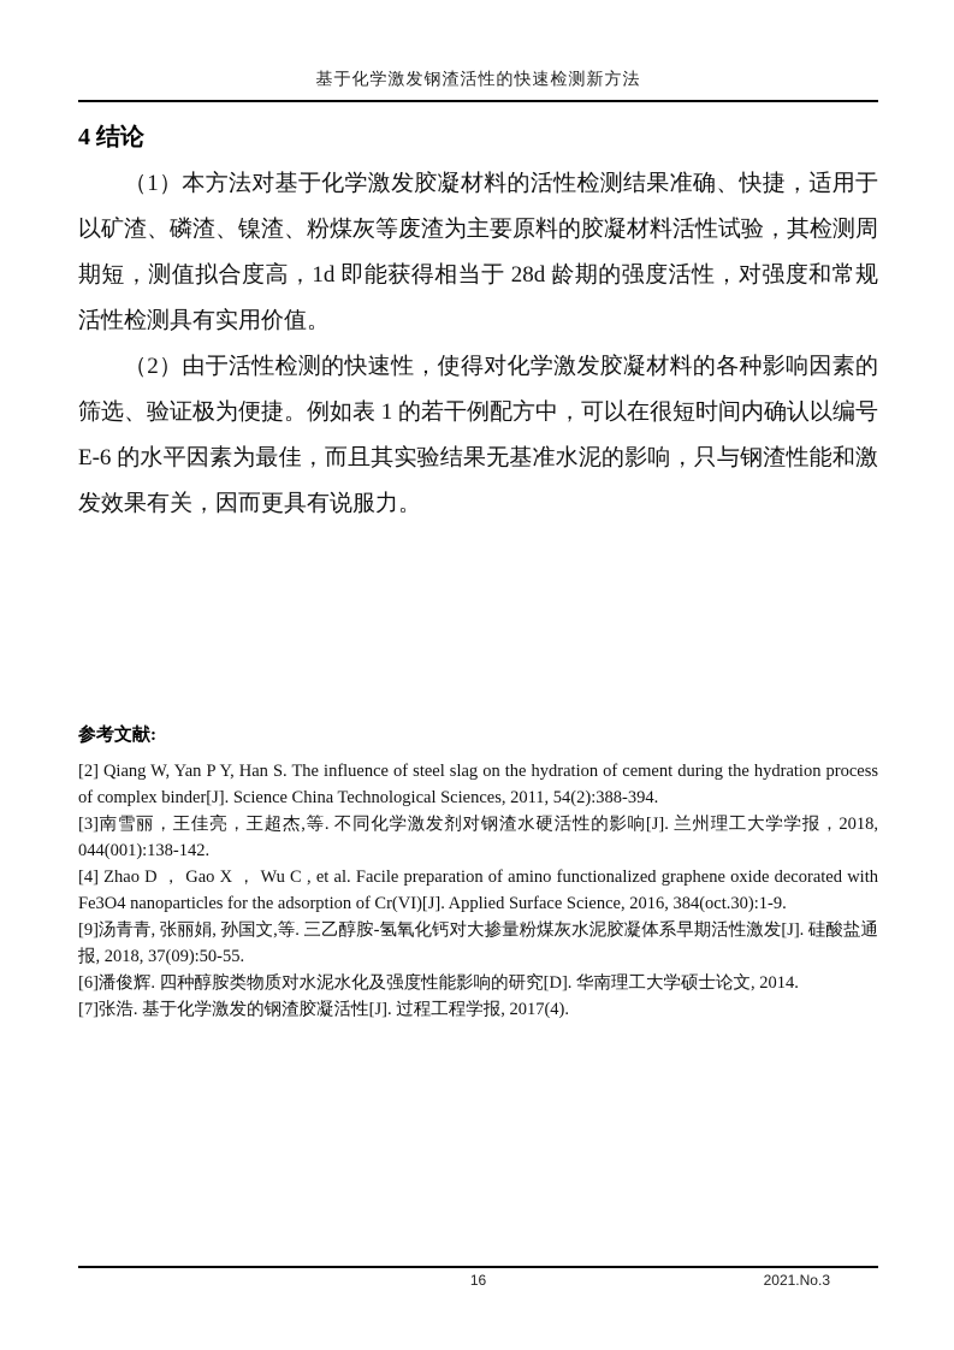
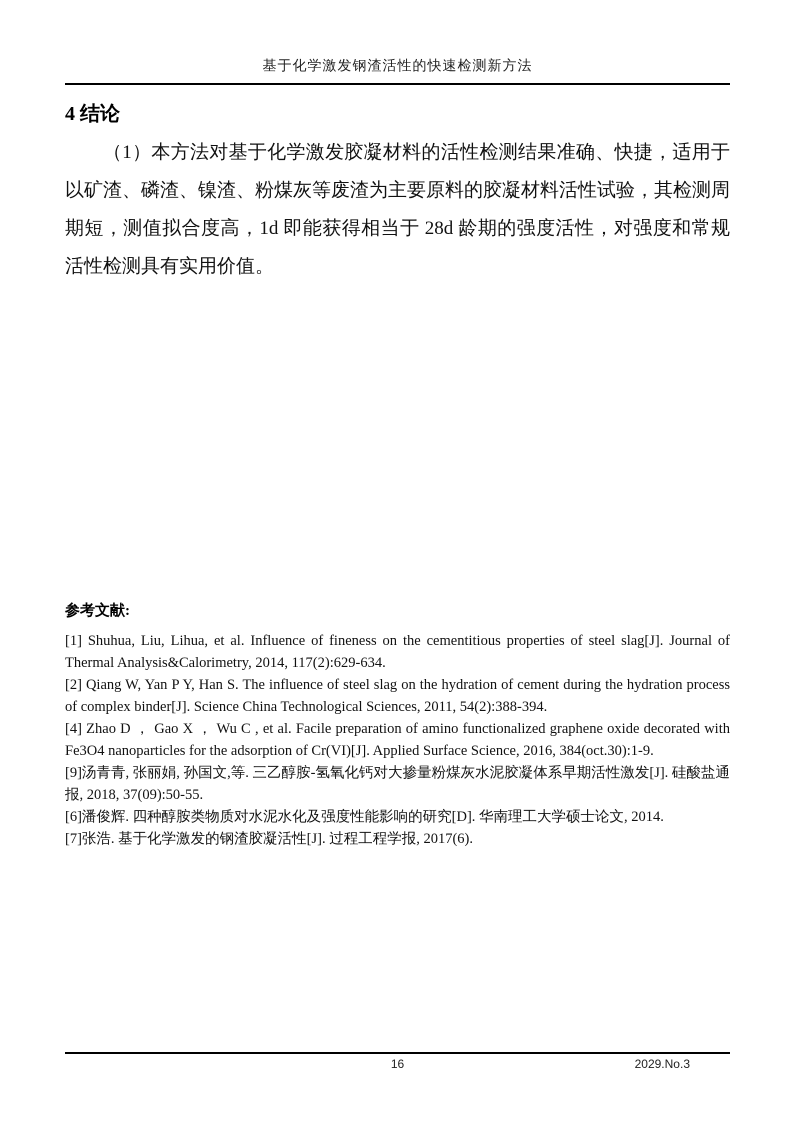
  基于化学激发钢渣活性的快速检测新方法
  4 结论
  （1）本方法对基于化学激发胶凝材料的活性检测结果准确、快捷，适用于以矿渣、磷渣、镍渣、粉煤灰等废渣为主要原料的胶凝材料活性试验，其检测周期短，测值拟合度高，1d 即能获得相当于 28d 龄期的强度活性，对强度和常规活性检测具有实用价值。
- （2）由于活性检测的快速性，使得对化学激发胶凝材料的各种影响因素的筛选、验证极为便捷。例如表 1 的若干例配方中，可以在很短时间内确认以编号 E-6 的水平因素为最佳，而且其实验结果无基准水泥的影响，只与钢渣性能和激发效果有关，因而更具有说服力。
  参考文献:
+ [1] Shuhua, Liu, Lihua, et al. Influence of fineness on the cementitious properties of steel slag[J]. Journal of Thermal Analysis&Calorimetry, 2014, 117(2):629-634.
  [2] Qiang W, Yan P Y, Han S. The influence of steel slag on the hydration of cement during the hydration process of complex binder[J]. Science China Technological Sciences, 2011, 54(2):388-394.
- [3]南雪丽，王佳亮，王超杰,等. 不同化学激发剂对钢渣水硬活性的影响[J]. 兰州理工大学学报，2018, 044(001):138-142.
  [4] Zhao D ， Gao X ， Wu C , et al. Facile preparation of amino functionalized graphene oxide decorated with Fe3O4 nanoparticles for the adsorption of Cr(VI)[J]. Applied Surface Science, 2016, 384(oct.30):1-9.
  [9]汤青青, 张丽娟, 孙国文,等. 三乙醇胺-氢氧化钙对大掺量粉煤灰水泥胶凝体系早期活性激发[J]. 硅酸盐通报, 2018, 37(09):50-55.
  [6]潘俊辉. 四种醇胺类物质对水泥水化及强度性能影响的研究[D]. 华南理工大学硕士论文, 2014.
- [7]张浩. 基于化学激发的钢渣胶凝活性[J]. 过程工程学报, 2017(4).
+ [7]张浩. 基于化学激发的钢渣胶凝活性[J]. 过程工程学报, 2017(6).
  16
- 2021.No.3
+ 2029.No.3
